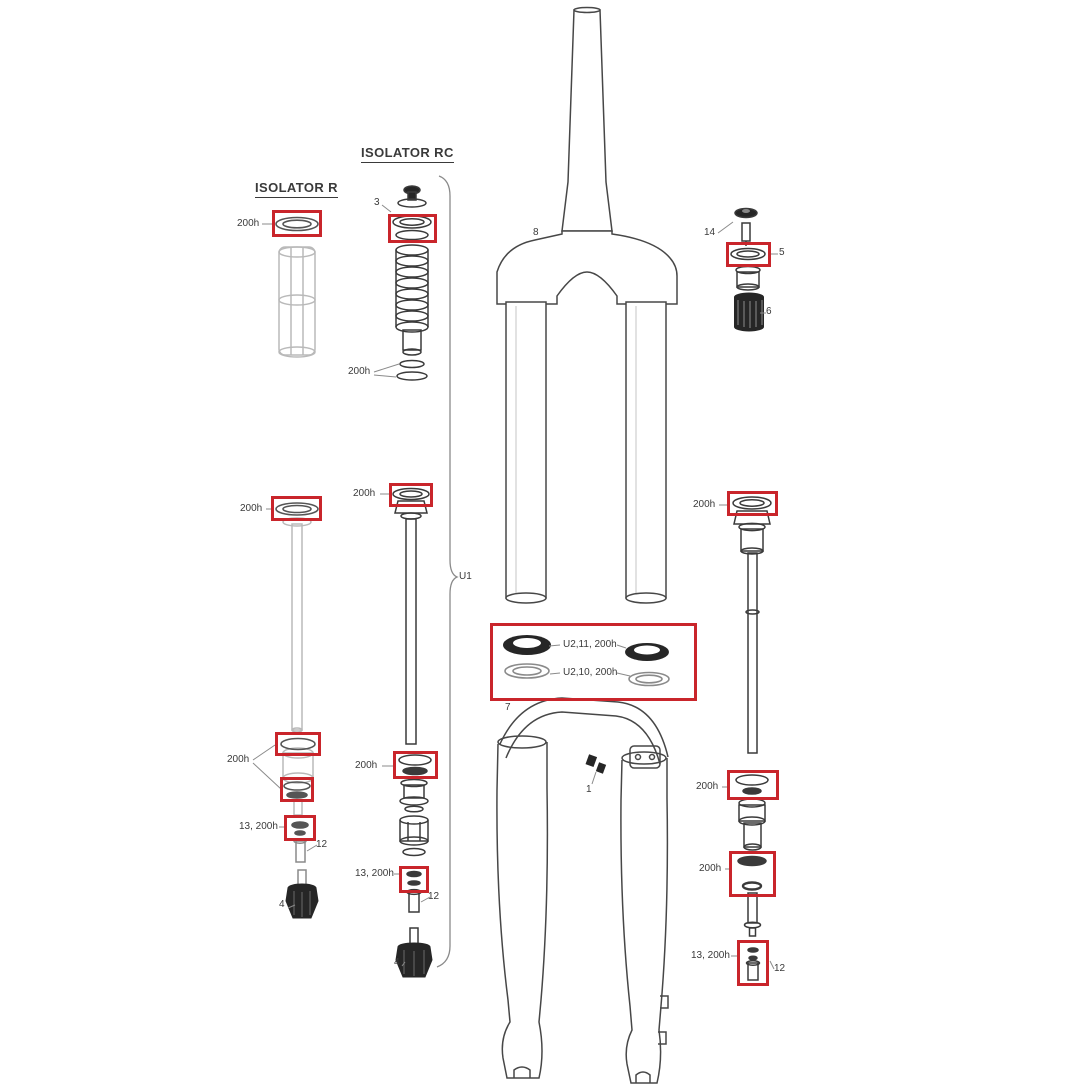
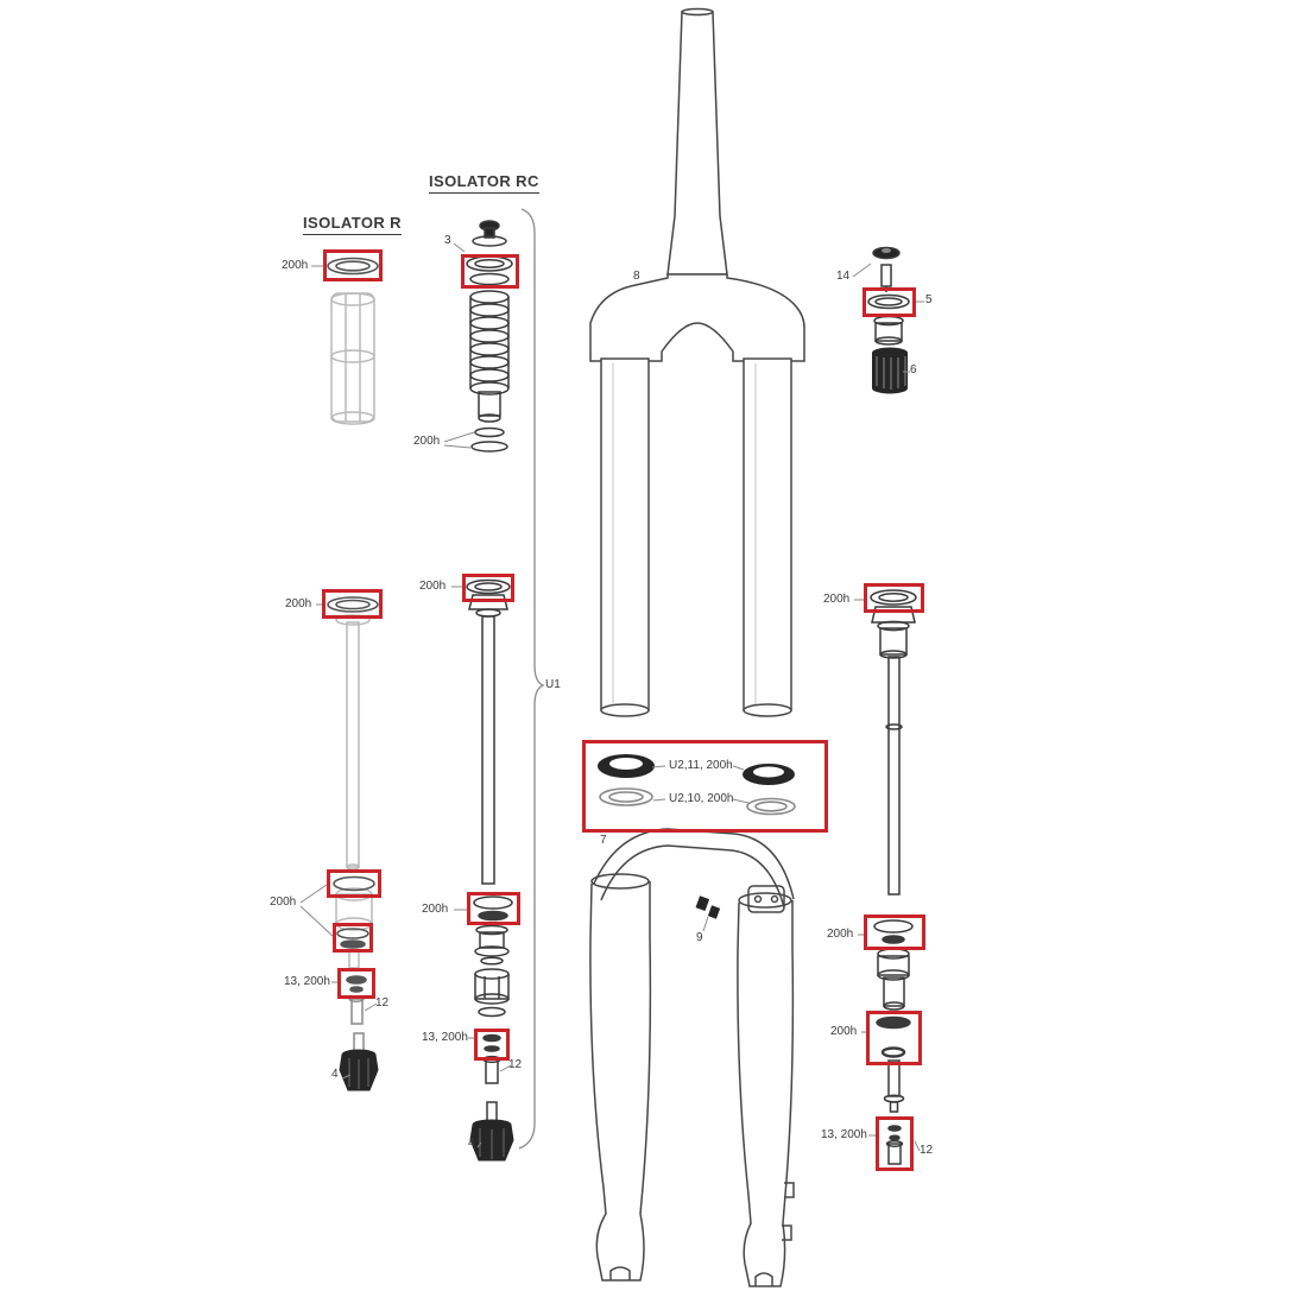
  ISOLATOR R
  ISOLATOR RC
  200h
  3
  200h
  8
  14
  5
  6
  200h
  200h
  200h
  U1
  U2,11, 200h
  U2,10, 200h
  7
- 1
+ 9
  200h
  200h
  200h
  13, 200h
  12
  200h
  13, 200h
  12
  4
  4
  13, 200h
  12
